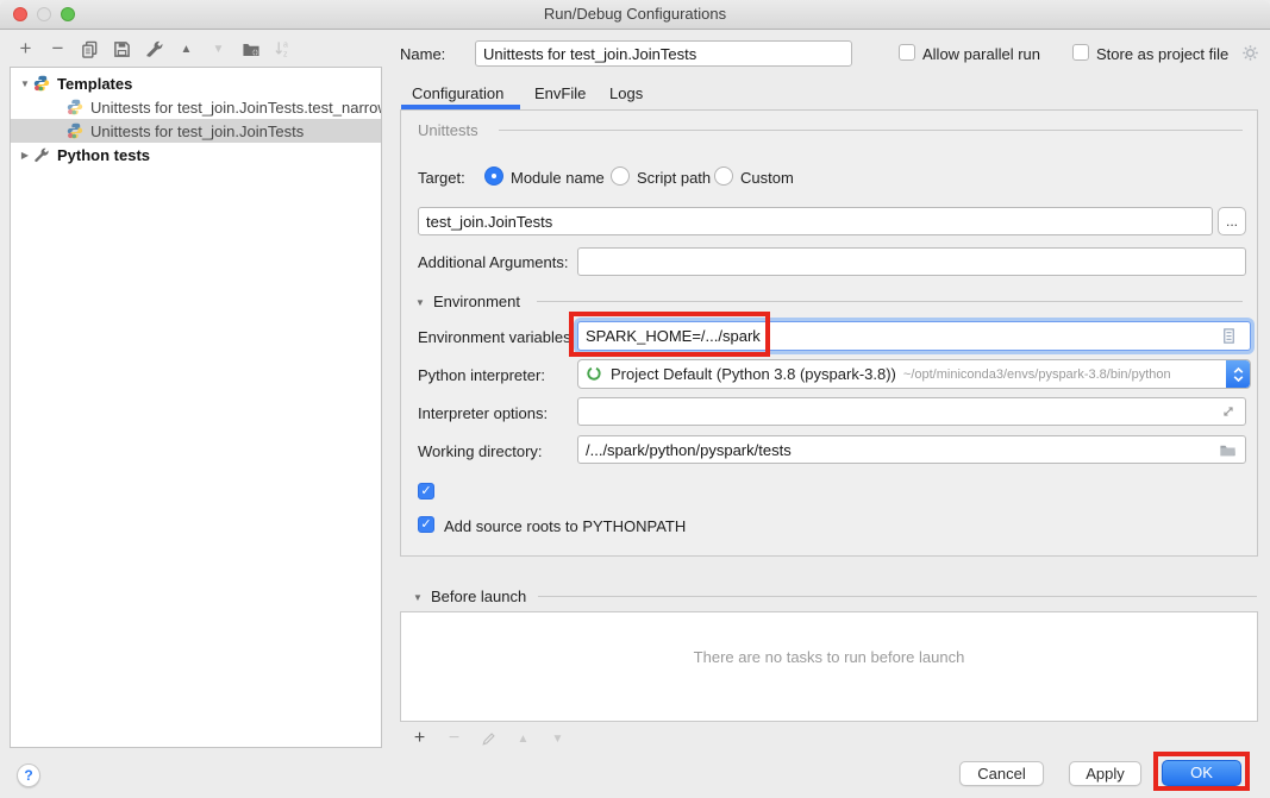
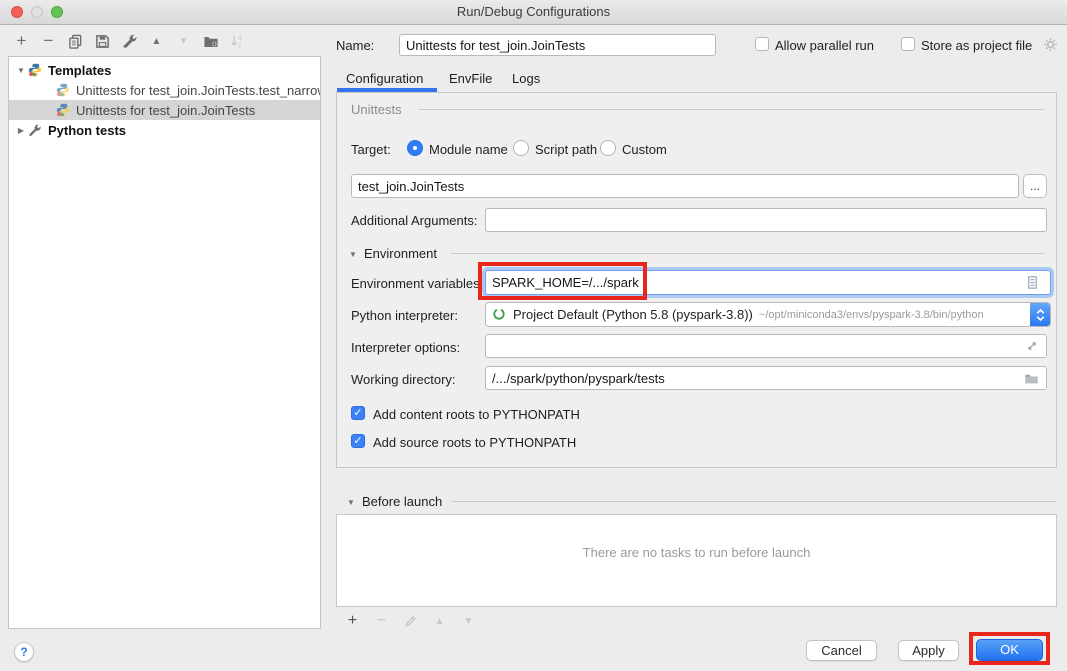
  Run/Debug Configurations
  +
  −
  ▲
  ▼
  ▼
  Templates
  Unittests for test_join.JoinTests.test_narro
  Unittests for test_join.JoinTests
  ▶
  Python tests
  Name:
  Unittests for test_join.JoinTests
  Allow parallel run
  Store as project file
  Configuration
  EnvFile
  Logs
  Unittests
  Target:
  Module name
  Script path
  Custom
  test_join.JoinTests
  ...
  Additional Arguments:
  ▼
  Environment
  Environment variables:
  SPARK_HOME=/.../spark
  Python interpreter:
- Project Default (Python 3.8 (pyspark-3.8))
+ Project Default (Python 5.8 (pyspark-3.8))
  ~/opt/miniconda3/envs/pyspark-3.8/bin/python
  Interpreter options:
  Working directory:
  /.../spark/python/pyspark/tests
  ✓
+ Add content roots to PYTHONPATH
  ✓
  Add source roots to PYTHONPATH
  ▼
  Before launch
  There are no tasks to run before launch
  +
  −
  ▲
  ▼
  ?
  Cancel
  Apply
  OK
